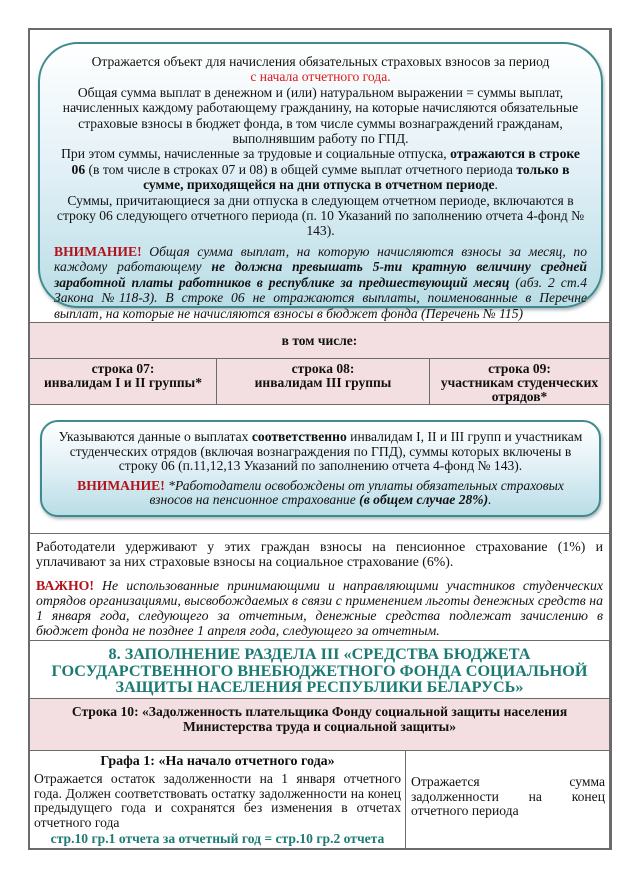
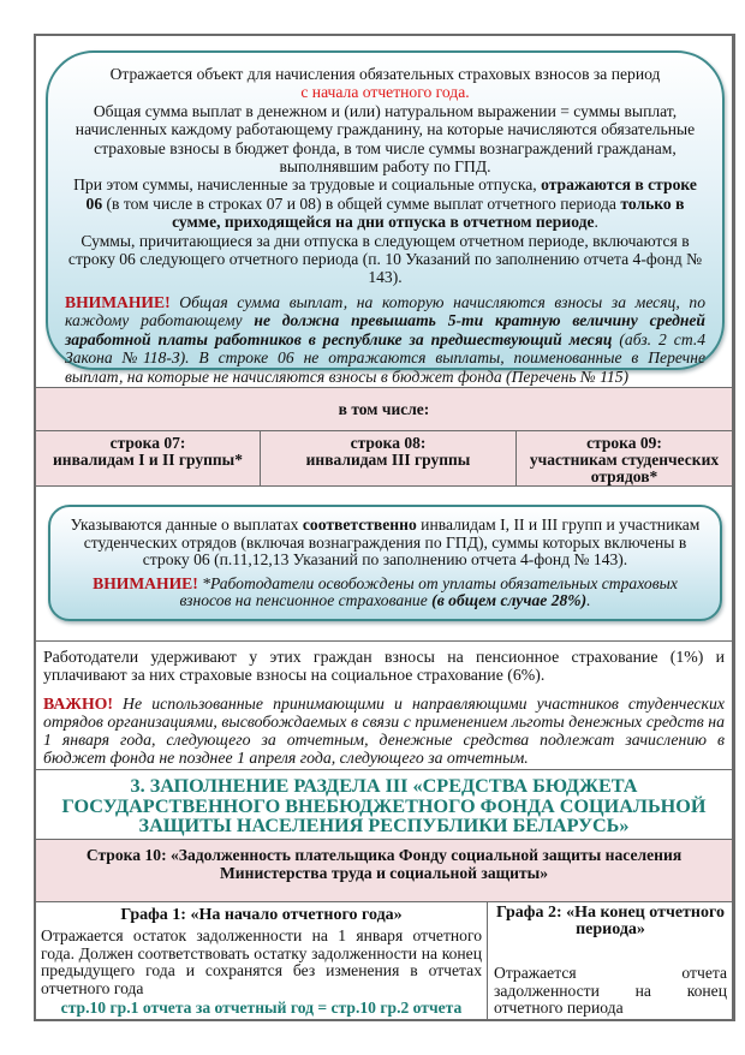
  Отражается объект для начисления обязательных страховых взносов за период
  с начала отчетного года.
  Общая сумма выплат в денежном и (или) натуральном выражении = суммы выплат, начисленных каждому работающему гражданину, на которые начисляются обязательные страховые взносы в бюджет фонда, в том числе суммы вознаграждений гражданам, выполнявшим работу по ГПД.
  При этом суммы, начисленные за трудовые и социальные отпуска, отражаются в строке 06 (в том числе в строках 07 и 08) в общей сумме выплат отчетного периода только в сумме, приходящейся на дни отпуска в отчетном периоде.
  Суммы, причитающиеся за дни отпуска в следующем отчетном периоде, включаются в строку 06 следующего отчетного периода (п. 10 Указаний по заполнению отчета 4-фонд № 143).
  ВНИМАНИЕ! Общая сумма выплат, на которую начисляются взносы за месяц, по каждому работающему не должна превышать 5-ти кратную величину средней заработной платы работников в республике за предшествующий месяц (абз. 2 ст.4 Закона №118-З). В строке 06 не отражаются выплаты, поименованные в Перечне выплат, на которые не начисляются взносы в бюджет фонда (Перечень № 115)
  в том числе:
  строка 07:
  инвалидам I и II группы*
  строка 08:
  инвалидам III группы
  строка 09:
  участникам студенческих отрядов*
  Указываются данные о выплатах соответственно инвалидам I, II и III групп и участникам студенческих отрядов (включая вознаграждения по ГПД), суммы которых включены в строку 06 (п.11,12,13 Указаний по заполнению отчета 4-фонд № 143).
  ВНИМАНИЕ! *Работодатели освобождены от уплаты обязательных страховых взносов на пенсионное страхование (в общем случае 28%).
  Работодатели удерживают у этих граждан взносы на пенсионное страхование (1%) и уплачивают за них страховые взносы на социальное страхование (6%).
  ВАЖНО! Не использованные принимающими и направляющими участников студенческих отрядов организациями, высвобождаемых в связи с применением льготы денежных средств на 1 января года, следующего за отчетным, денежные средства подлежат зачислению в бюджет фонда не позднее 1 апреля года, следующего за отчетным.
- 8. ЗАПОЛНЕНИЕ РАЗДЕЛА III «СРЕДСТВА БЮДЖЕТА ГОСУДАРСТВЕННОГО ВНЕБЮДЖЕТНОГО ФОНДА СОЦИАЛЬНОЙ ЗАЩИТЫ НАСЕЛЕНИЯ РЕСПУБЛИКИ БЕЛАРУСЬ»
+ 3. ЗАПОЛНЕНИЕ РАЗДЕЛА III «СРЕДСТВА БЮДЖЕТА ГОСУДАРСТВЕННОГО ВНЕБЮДЖЕТНОГО ФОНДА СОЦИАЛЬНОЙ ЗАЩИТЫ НАСЕЛЕНИЯ РЕСПУБЛИКИ БЕЛАРУСЬ»
  Строка 10: «Задолженность плательщика Фонду социальной защиты населения Министерства труда и социальной защиты»
  Графа 1: «На начало отчетного года»
  Отражается остаток задолженности на 1 января отчетного года. Должен соответствовать остатку задолженности на конец предыдущего года и сохранятся без изменения в отчетах отчетного года
  стр.10 гр.1 отчета за отчетный год = стр.10 гр.2 отчета
+ Графа 2: «На конец отчетного периода»
- Отражается сумма задолженности на конец
+ Отражается отчета задолженности на конец
  отчетного периода
